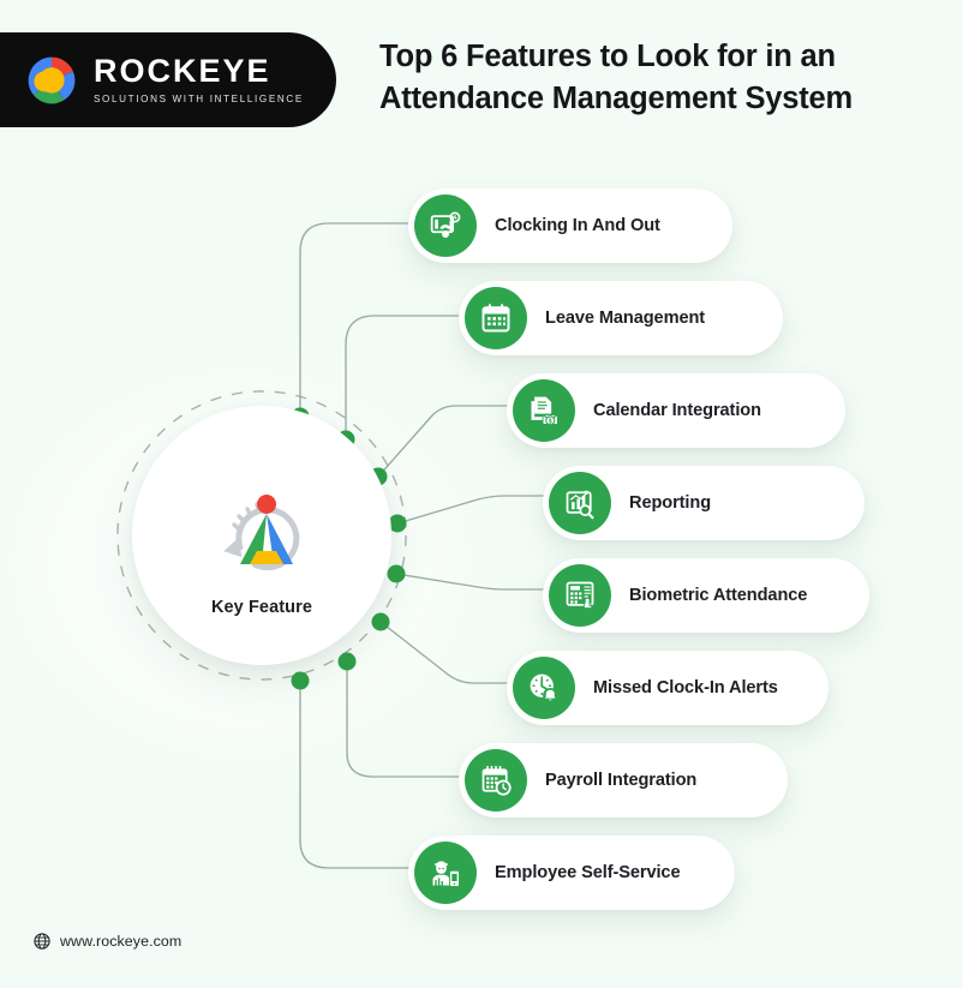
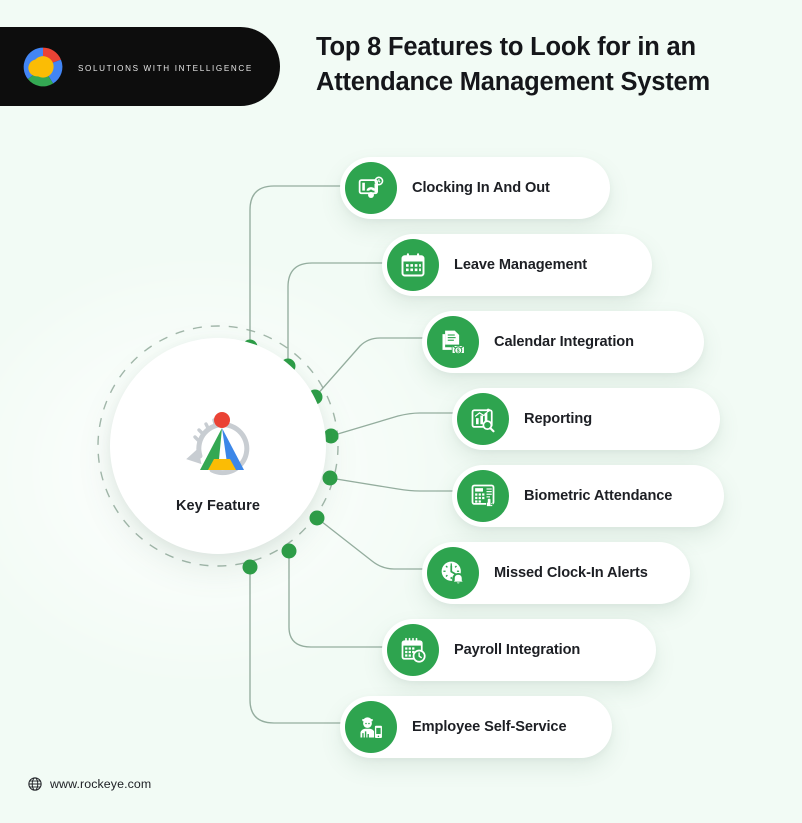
- ROCKEYE
  SOLUTIONS WITH INTELLIGENCE
- Top 6 Features to Look for in an Attendance Management System
+ Top 8 Features to Look for in an Attendance Management System
  Key Feature
  Clocking In And Out
  Leave Management
  Calendar Integration
  Reporting
  Biometric Attendance
  Missed Clock-In Alerts
  Payroll Integration
  Employee Self-Service
  www.rockeye.com
